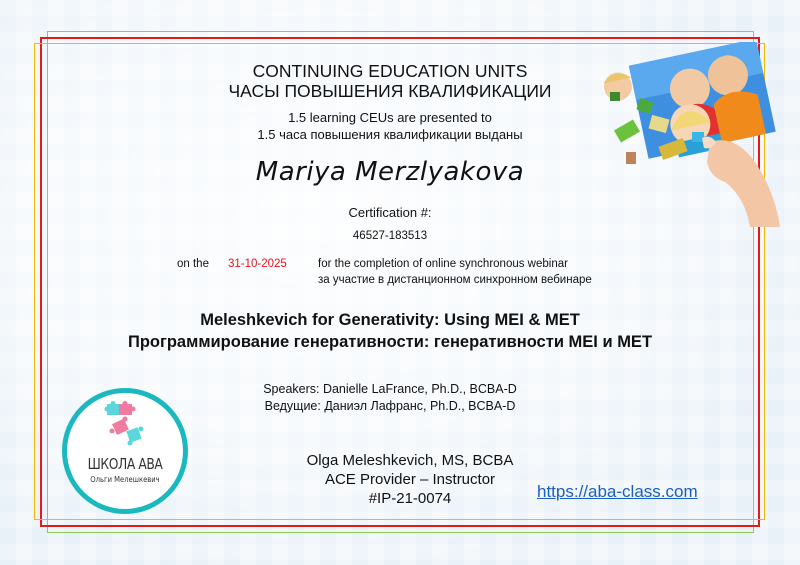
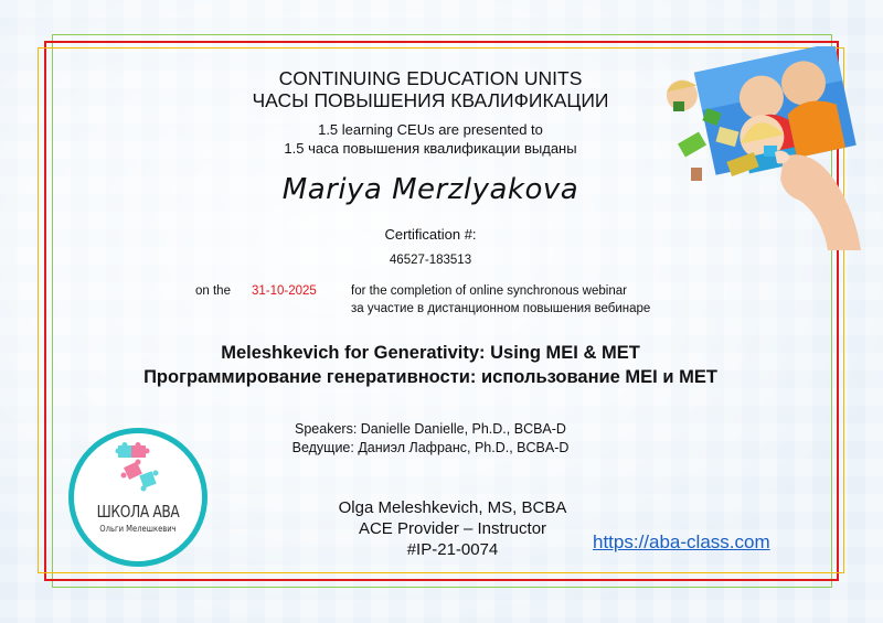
  CONTINUING EDUCATION UNITS
  ЧАСЫ ПОВЫШЕНИЯ КВАЛИФИКАЦИИ
  1.5 learning CEUs are presented to
  1.5 часа повышения квалификации выданы
  Mariya Merzlyakova
  Certification #:
  46527-183513
  on the
  31-10-2025
  for the completion of online synchronous webinar
- за участие в дистанционном синхронном вебинаре
+ за участие в дистанционном повышения вебинаре
  Meleshkevich for Generativity: Using MEI & MET
- Программирование генеративности: генеративности MEI и MET
+ Программирование генеративности: использование MEI и MET
- Speakers: Danielle LaFrance, Ph.D., BCBA-D
+ Speakers: Danielle Danielle, Ph.D., BCBA-D
  Ведущие: Даниэл Лафранс, Ph.D., BCBA-D
  Olga Meleshkevich, MS, BCBA
  ACE Provider – Instructor
  #IP-21-0074
  https://aba-class.com
  ШКОЛА АВА
  Ольги Мелешкевич
